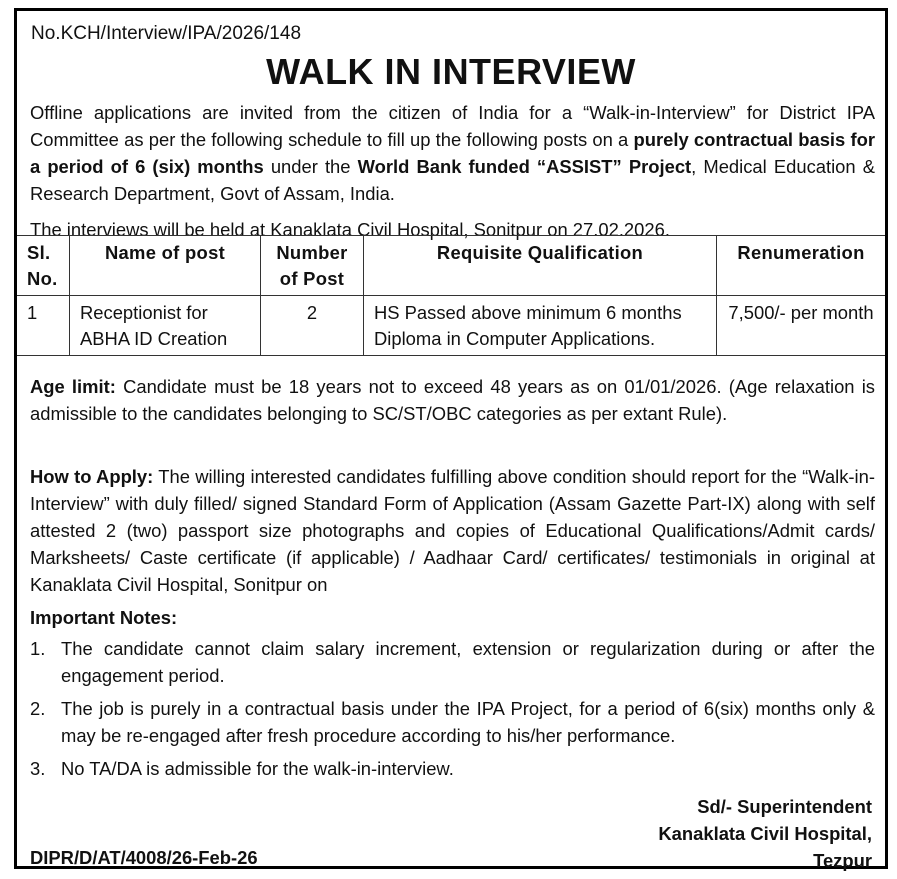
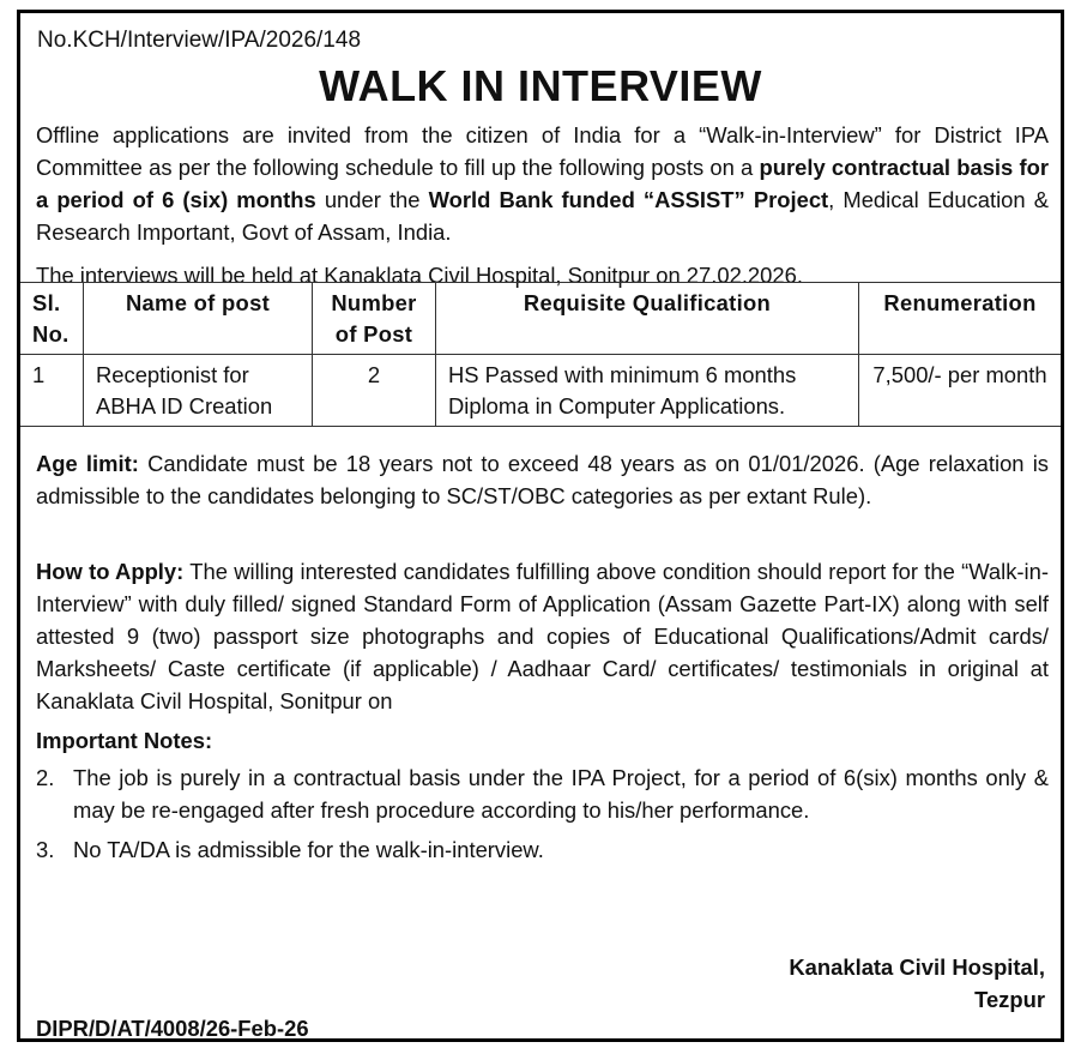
  No.KCH/Interview/IPA/2026/148
  WALK IN INTERVIEW
- Offline applications are invited from the citizen of India for a “Walk-in-Interview” for District IPA Committee as per the following schedule to fill up the following posts on a purely contractual basis for a period of 6 (six) months under the World Bank funded “ASSIST” Project, Medical Education & Research Department, Govt of Assam, India.
+ Offline applications are invited from the citizen of India for a “Walk-in-Interview” for District IPA Committee as per the following schedule to fill up the following posts on a purely contractual basis for a period of 6 (six) months under the World Bank funded “ASSIST” Project, Medical Education & Research Important, Govt of Assam, India.
  The interviews will be held at Kanaklata Civil Hospital, Sonitpur on 27.02.2026.
  Sl. No.	Name of post	Number of Post	Requisite Qualification	Renumeration
- 1	Receptionist for ABHA ID Creation	2	HS Passed above minimum 6 months Diploma in Computer Applications.	7,500/- per month
+ 1	Receptionist for ABHA ID Creation	2	HS Passed with minimum 6 months Diploma in Computer Applications.	7,500/- per month
  Age limit: Candidate must be 18 years not to exceed 48 years as on 01/01/2026. (Age relaxation is admissible to the candidates belonging to SC/ST/OBC categories as per extant Rule).
- How to Apply: The willing interested candidates fulfilling above condition should report for the “Walk-in-Interview” with duly filled/ signed Standard Form of Application (Assam Gazette Part-IX) along with self attested 2 (two) passport size photographs and copies of Educational Qualifications/Admit cards/ Marksheets/ Caste certificate (if applicable) / Aadhaar Card/ certificates/ testimonials in original at Kanaklata Civil Hospital, Sonitpur on
+ How to Apply: The willing interested candidates fulfilling above condition should report for the “Walk-in-Interview” with duly filled/ signed Standard Form of Application (Assam Gazette Part-IX) along with self attested 9 (two) passport size photographs and copies of Educational Qualifications/Admit cards/ Marksheets/ Caste certificate (if applicable) / Aadhaar Card/ certificates/ testimonials in original at Kanaklata Civil Hospital, Sonitpur on
  Important Notes:
- 1.
- The candidate cannot claim salary increment, extension or regularization during or after the engagement period.
  2.
  The job is purely in a contractual basis under the IPA Project, for a period of 6(six) months only & may be re-engaged after fresh procedure according to his/her performance.
  3.
  No TA/DA is admissible for the walk-in-interview.
- Sd/- Superintendent
  Kanaklata Civil Hospital,
  Tezpur
  DIPR/D/AT/4008/26-Feb-26
